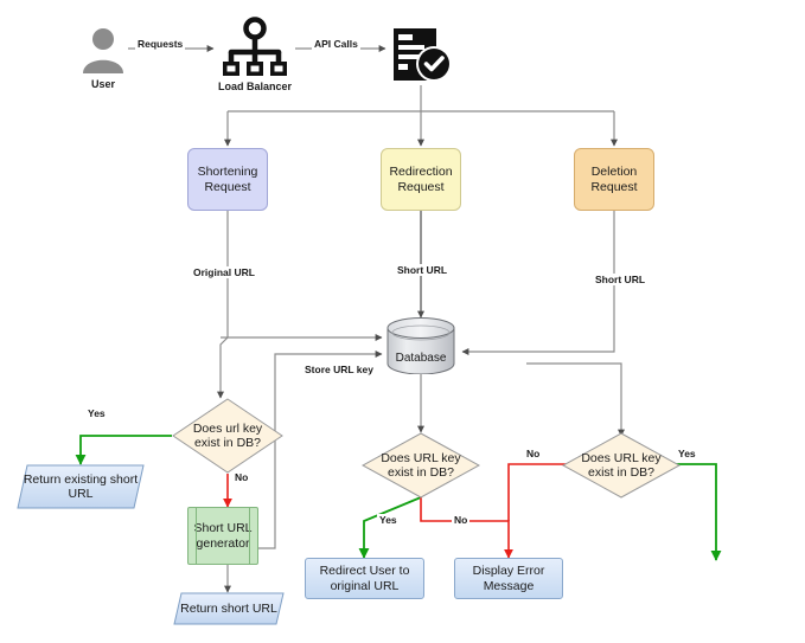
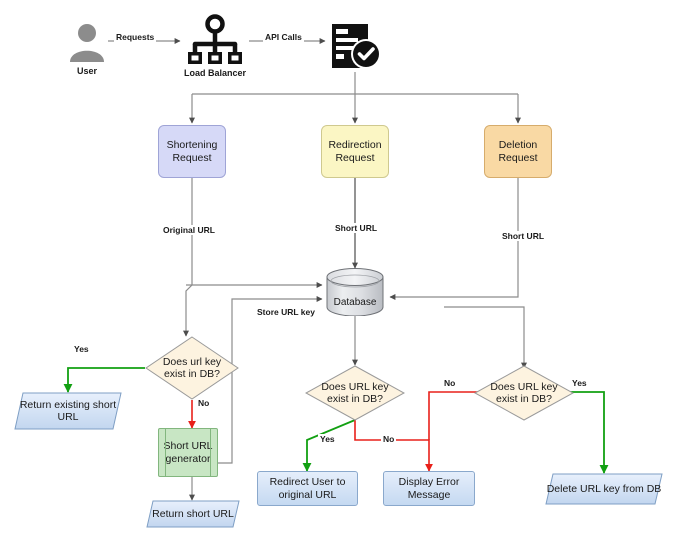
  User
  Load Balancer
  Shortening
  Request
  Redirection
  Request
  Deletion
  Request
  Database
  Does url key
  exist in DB?
  Does URL key
  exist in DB?
  Does URL key
  exist in DB?
  Short URL
  generator
  Return existing short
  URL
  Return short URL
+ Delete URL key from DB
  Redirect User to
  original URL
  Display Error
  Message
  Requests
  API Calls
  Original URL
  Short URL
  Short URL
  Store URL key
  Yes
  No
  Yes
  No
  No
  Yes
